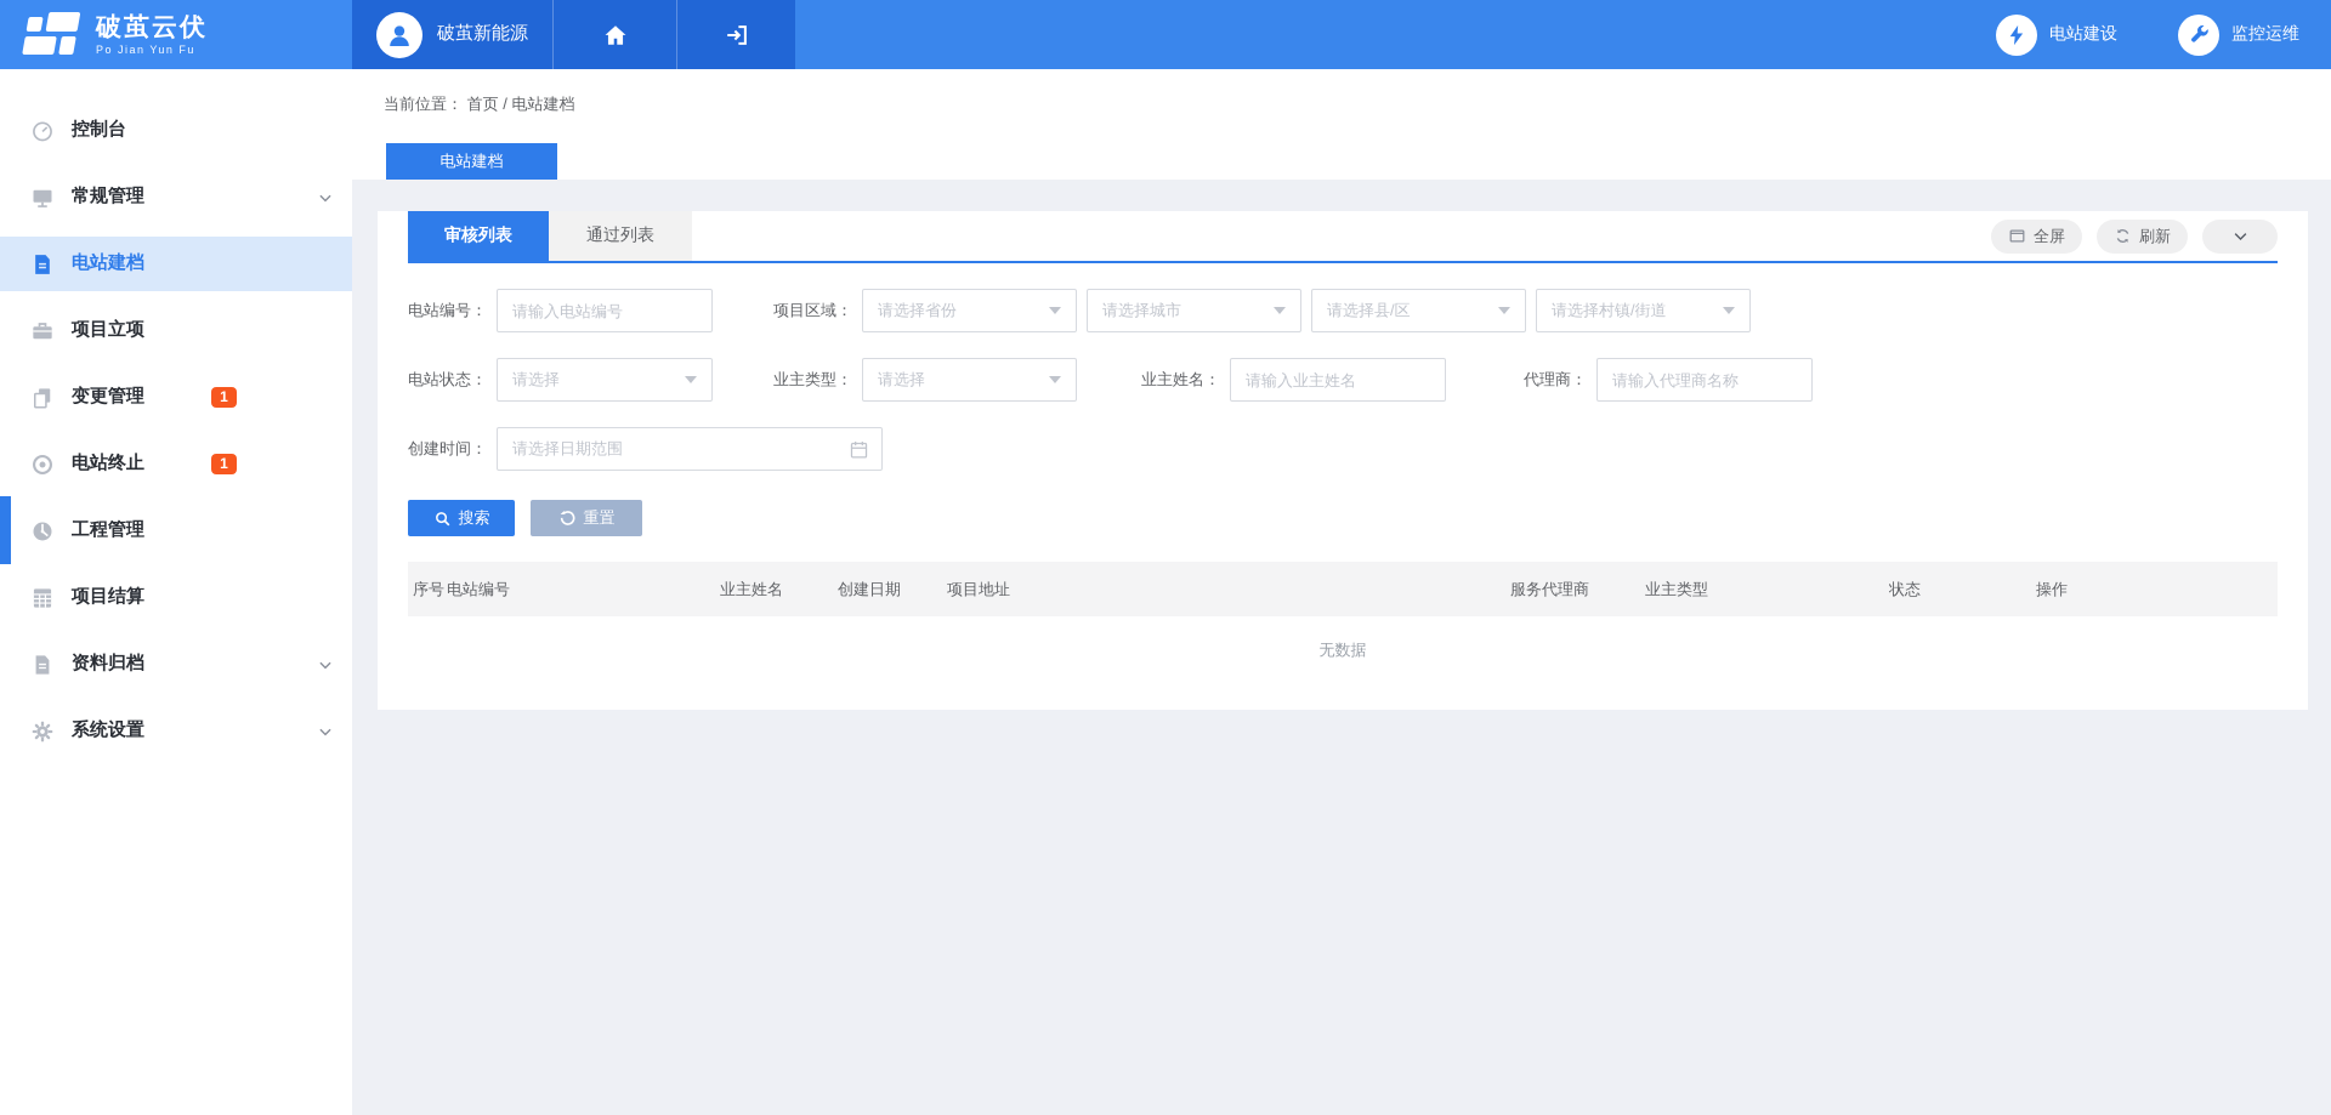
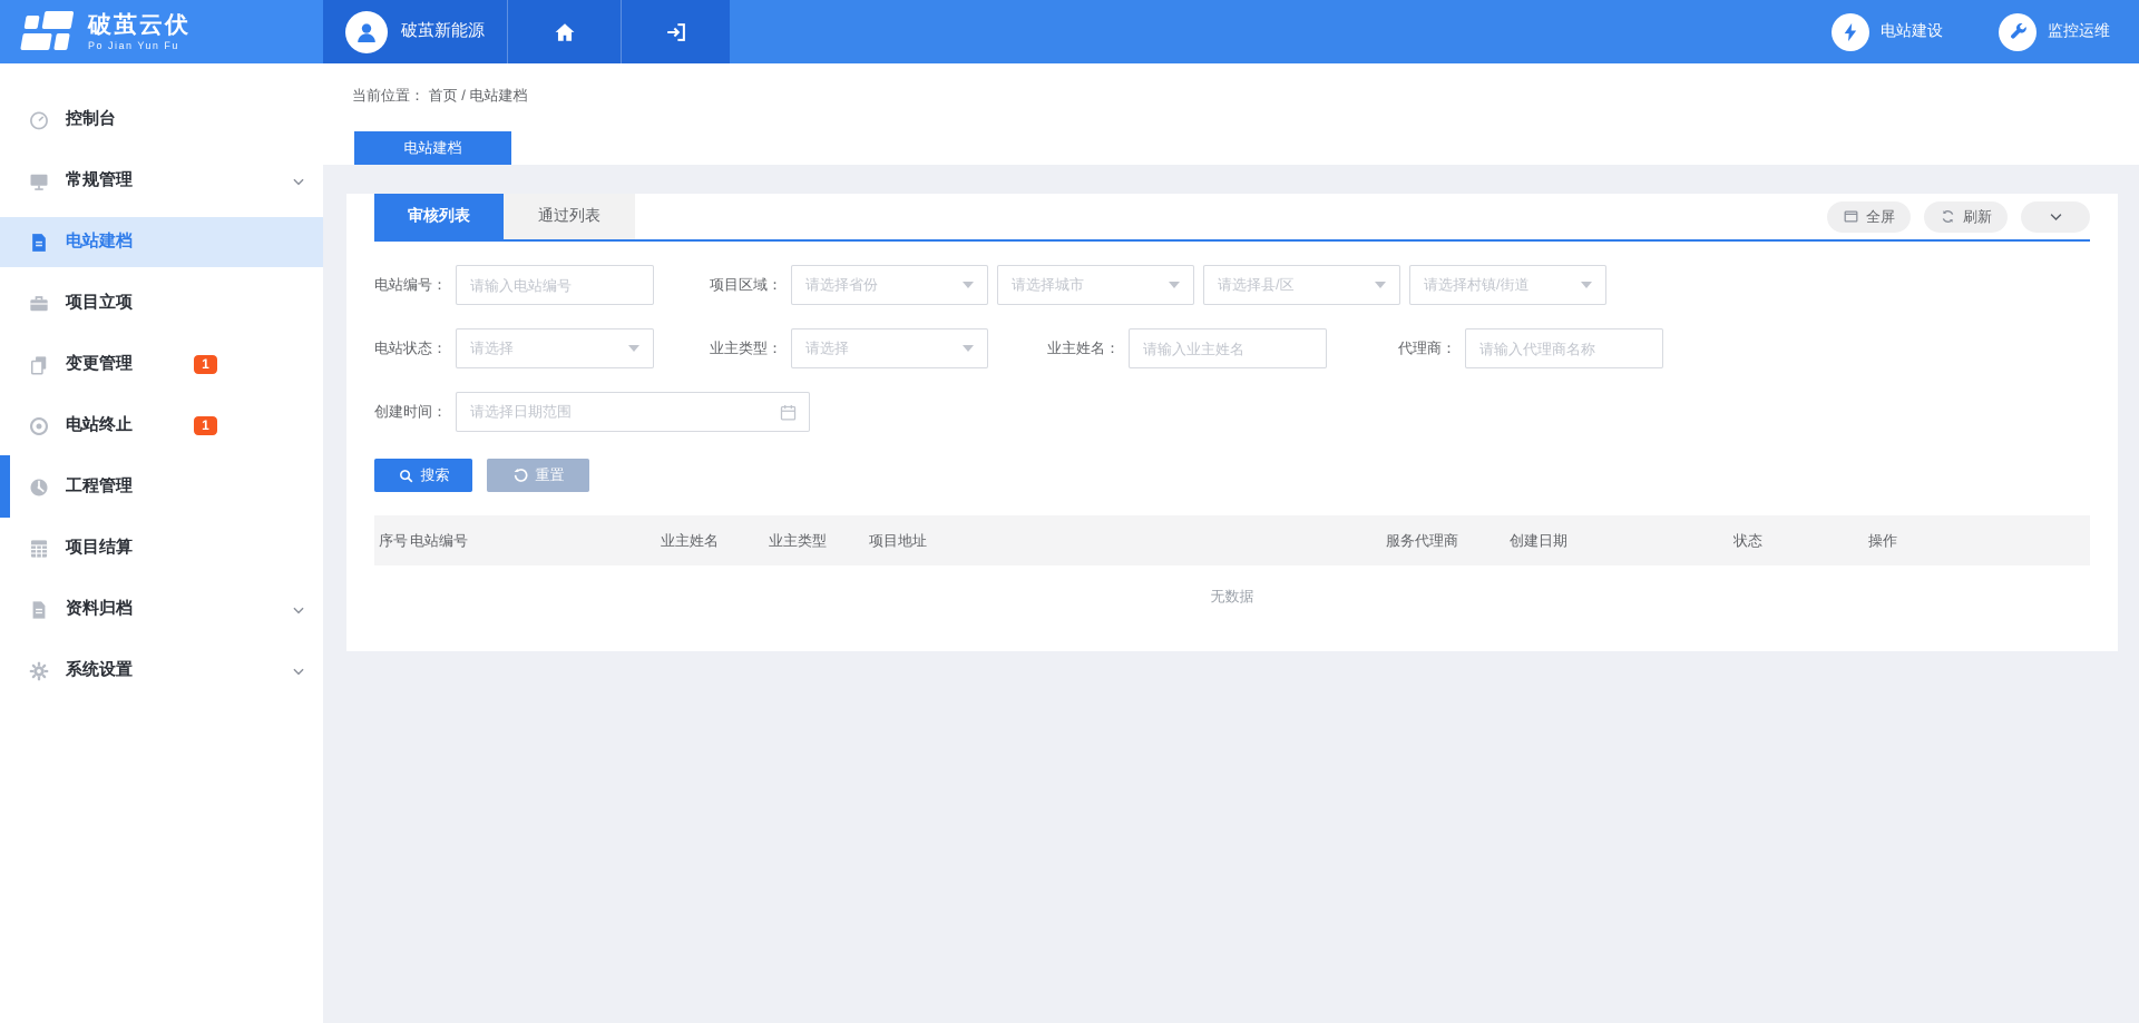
  破茧云伏
  Po Jian Yun Fu
  破茧新能源
  电站建设
  监控运维
  控制台
  常规管理
  电站建档
  项目立项
  变更管理
  1
  电站终止
  1
  工程管理
  项目结算
  资料归档
  系统设置
  当前位置： 首页 / 电站建档
  电站建档
  审核列表
  通过列表
  全屏
  刷新
  电站编号：
  请输入电站编号
  项目区域：
  请选择省份
  请选择城市
  请选择县/区
  请选择村镇/街道
  电站状态：
  请选择
  业主类型：
  请选择
  业主姓名：
  请输入业主姓名
  代理商：
  请输入代理商名称
  创建时间：
  请选择日期范围
  搜索
  重置
  序号
  电站编号
  业主姓名
- 创建日期
+ 业主类型
  项目地址
  服务代理商
- 业主类型
+ 创建日期
  状态
  操作
  无数据
